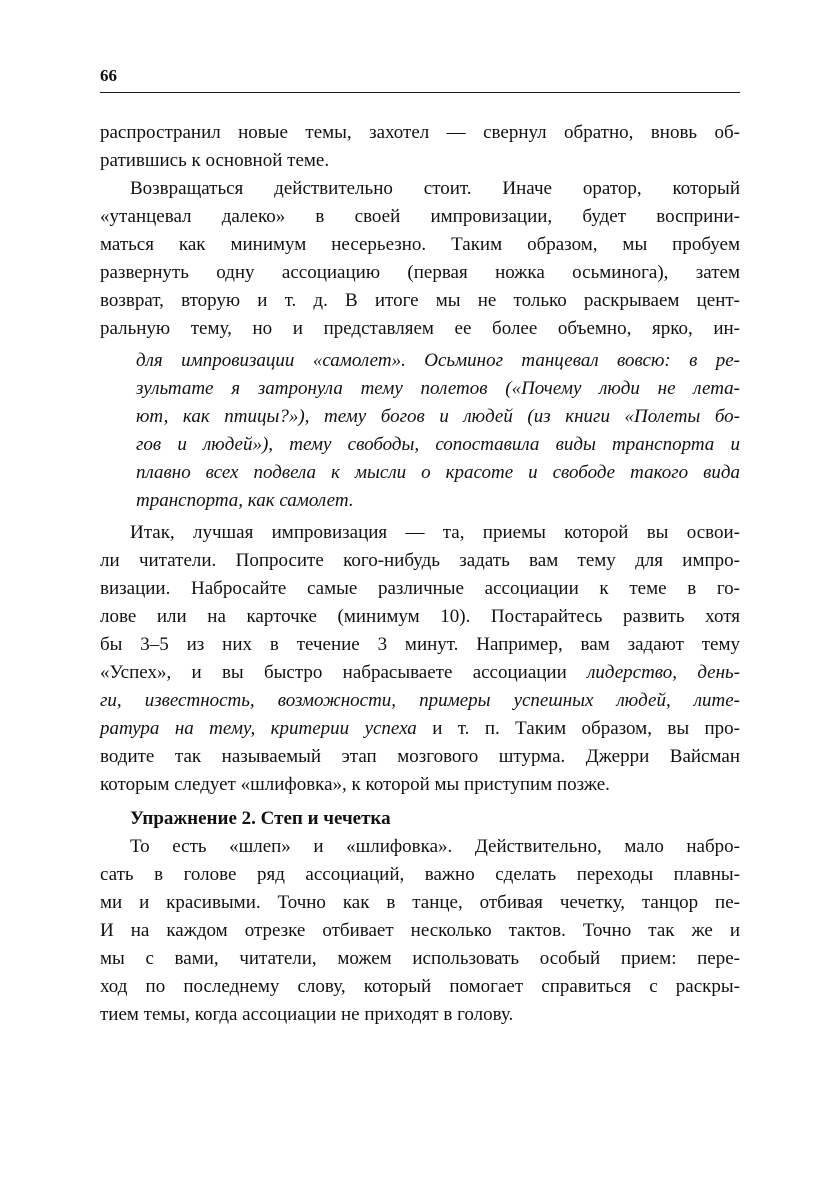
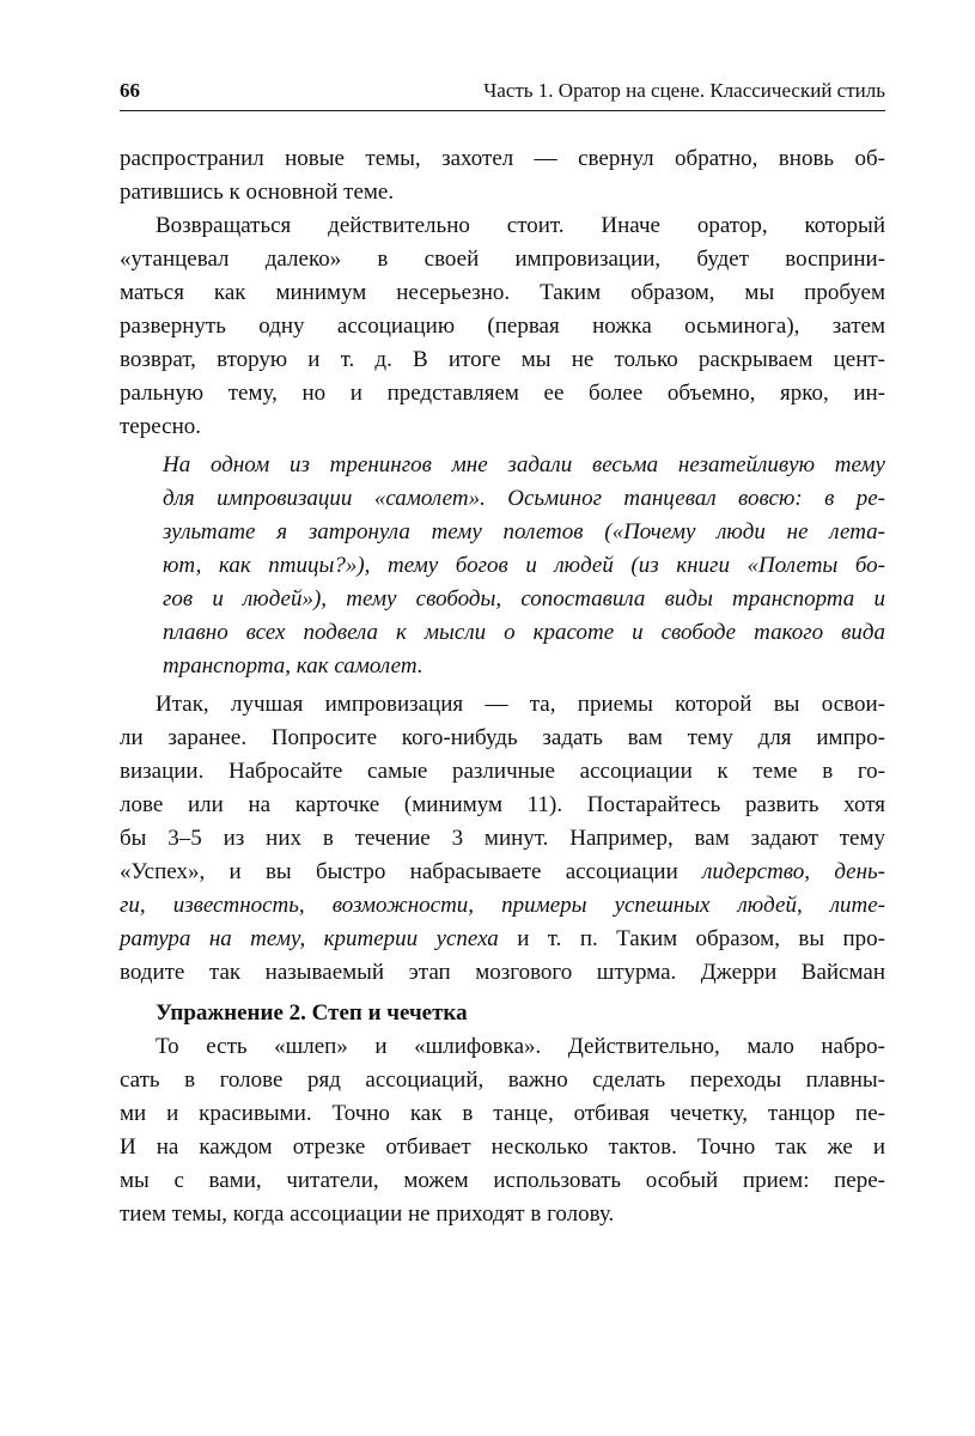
  66
+ Часть 1. Оратор на сцене. Классический стиль
  распространил новые темы, захотел — свернул обратно, вновь об-
  ратившись к основной теме.
  Возвращаться действительно стоит. Иначе оратор, который
  «утанцевал далеко» в своей импровизации, будет восприни-
  маться как минимум несерьезно. Таким образом, мы пробуем
  развернуть одну ассоциацию (первая ножка осьминога), затем
  возврат, вторую и т. д. В итоге мы не только раскрываем цент-
  ральную тему, но и представляем ее более объемно, ярко, ин-
+ тересно.
+ На одном из тренингов мне задали весьма незатейливую тему
  для импровизации «самолет». Осьминог танцевал вовсю: в ре-
  зультате я затронула тему полетов («Почему люди не лета-
  ют, как птицы?»), тему богов и людей (из книги «Полеты бо-
  гов и людей»), тему свободы, сопоставила виды транспорта и
  плавно всех подвела к мысли о красоте и свободе такого вида
  транспорта, как самолет.
  Итак, лучшая импровизация — та, приемы которой вы освои-
- ли читатели. Попросите кого-нибудь задать вам тему для импро-
+ ли заранее. Попросите кого-нибудь задать вам тему для импро-
  визации. Набросайте самые различные ассоциации к теме в го-
- лове или на карточке (минимум 10). Постарайтесь развить хотя
+ лове или на карточке (минимум 11). Постарайтесь развить хотя
  бы 3–5 из них в течение 3 минут. Например, вам задают тему
  «Успех», и вы быстро набрасываете ассоциации лидерство, день-
  ги, известность, возможности, примеры успешных людей, лите-
  ратура на тему, критерии успеха и т. п. Таким образом, вы про-
  водите так называемый этап мозгового штурма. Джерри Вайсман
- которым следует «шлифовка», к которой мы приступим позже.
  Упражнение 2. Степ и чечетка
  То есть «шлеп» и «шлифовка». Действительно, мало набро-
  сать в голове ряд ассоциаций, важно сделать переходы плавны-
  ми и красивыми. Точно как в танце, отбивая чечетку, танцор пе-
  И на каждом отрезке отбивает несколько тактов. Точно так же и
  мы с вами, читатели, можем использовать особый прием: пере-
- ход по последнему слову, который помогает справиться с раскры-
  тием темы, когда ассоциации не приходят в голову.
